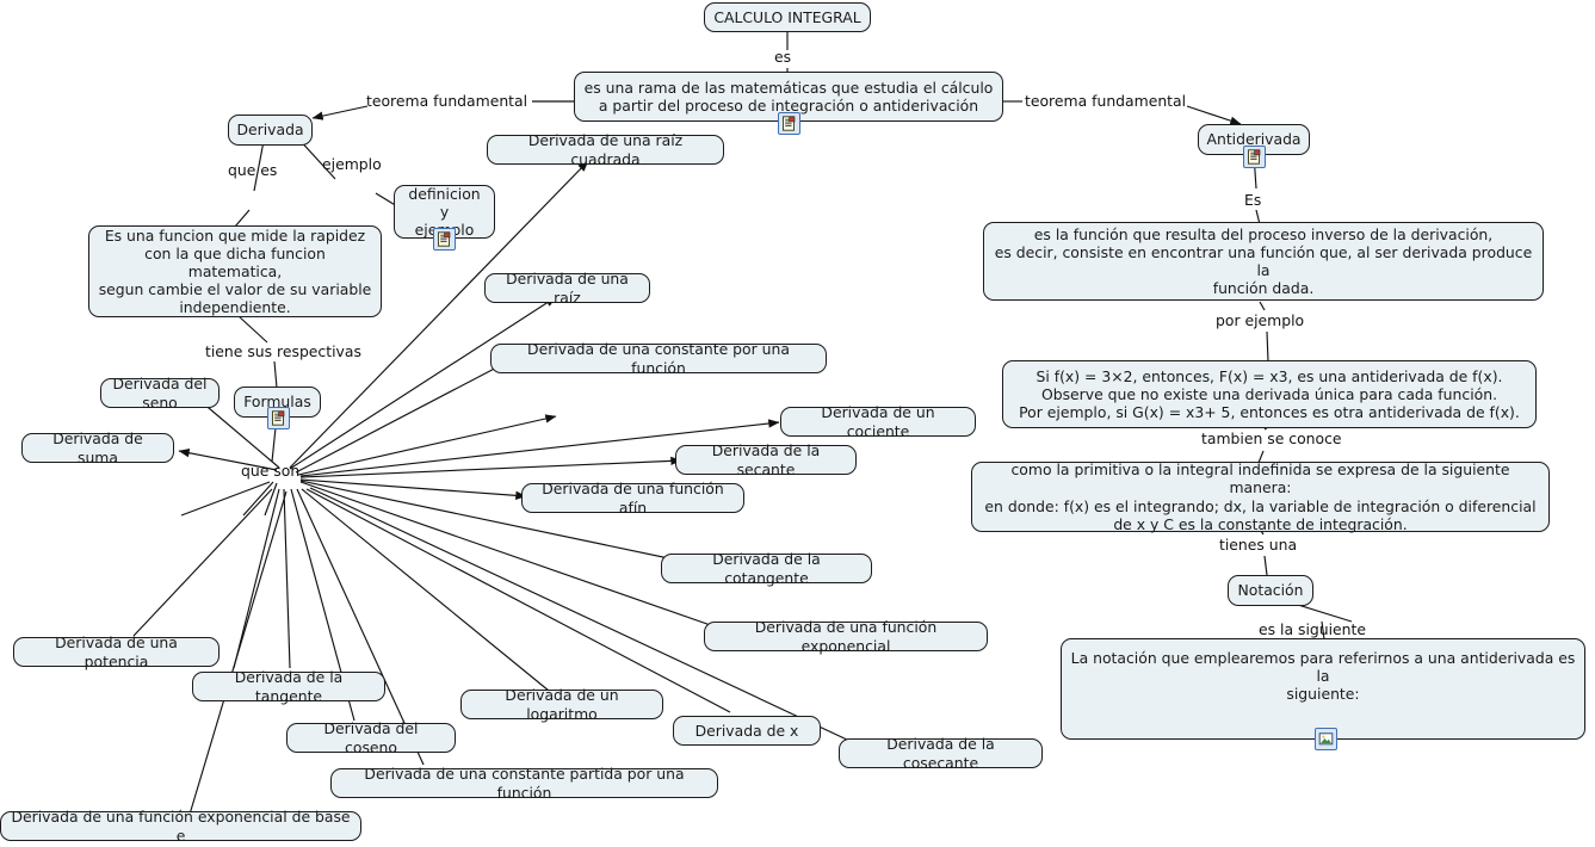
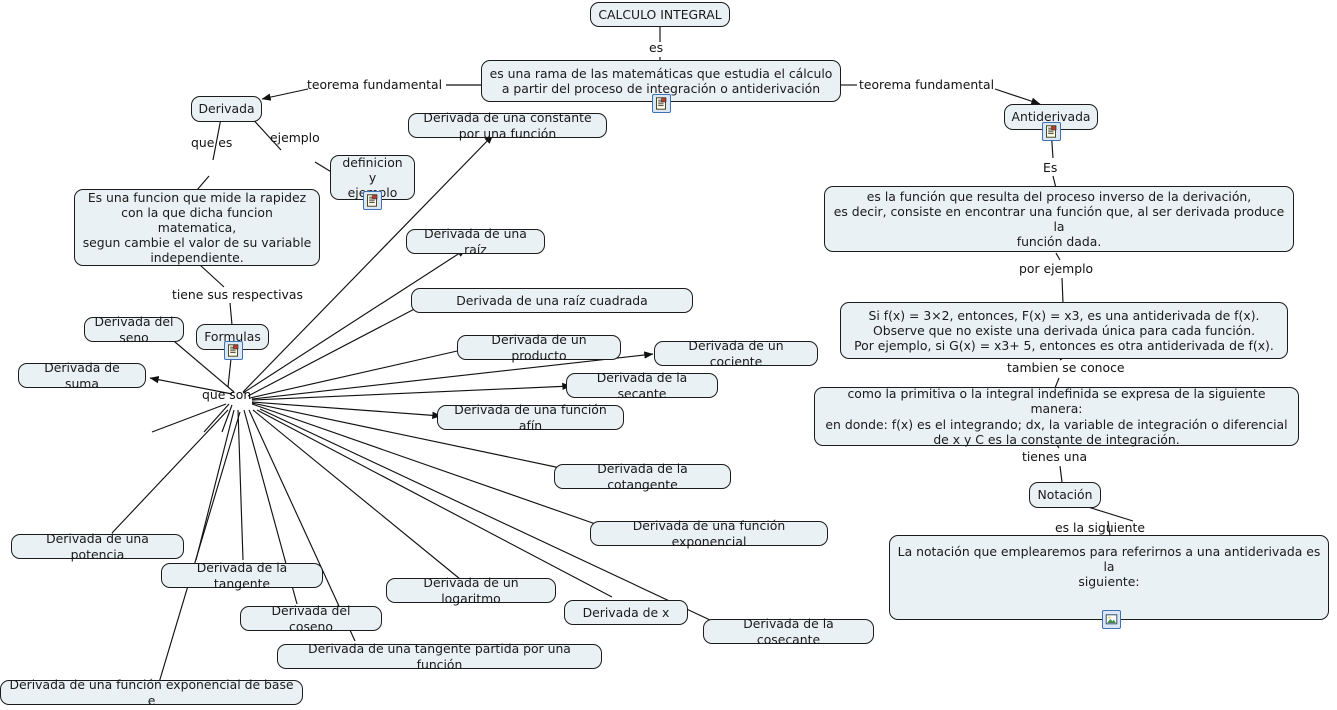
  CALCULO INTEGRAL
  es una rama de las matemáticas que estudia el cálculo
  a partir del proceso de integración o antiderivación
  Derivada
  Antiderivada
  definicion y
  ejplo
  Es una funcion que mide la rapidez
  con la que dicha funcion matematica,
  segun cambie el valor de su variable
  independiente.
  Formulas
  es la función que resulta del proceso inverso de la derivación,
  es decir, consiste en encontrar una función que, al ser derivada produce la
  función dada.
  Si f(x) = 3×2, entonces, F(x) = x3, es una antiderivada de f(x).
  Observe que no existe una derivada única para cada función.
  Por ejemplo, si G(x) = x3+ 5, entonces es otra antiderivada de f(x).
  como la primitiva o la integral indefinida se expresa de la siguiente manera:
  en donde: f(x) es el integrando; dx, la variable de integración o diferencial
  de x y C es la constante de integración.
  Notación
  La notación que emplearemos para referirnos a una antiderivada es la
  siguiente:
- Derivada de una raíz cuadrada
+ Derivada de una constante por una función
  Derivada de una raíz
- Derivada de una constante por una función
+ Derivada de una raíz cuadrada
+ Derivada de un producto
  Derivada de un cociente
  Derivada de la secante
  Derivada de una función afín
  Derivada de la cotangente
  Derivada de una función exponencial
  Derivada del seno
  Derivada de suma
  Derivada de una potencia
  Derivada de la tangente
  Derivada del coseno
  Derivada de un logaritmo
  Derivada de x
  Derivada de la cosecante
- Derivada de una constante partida por una función
+ Derivada de una tangente partida por una función
  Derivada de una función exponencial de base e
  es
  teorema fundamental
  teorema fundamental
  que es
  ejemplo
  tiene sus respectivas
  que son
  Es
  por ejemplo
  tambien se conoce
  tienes una
  es la siguiente
